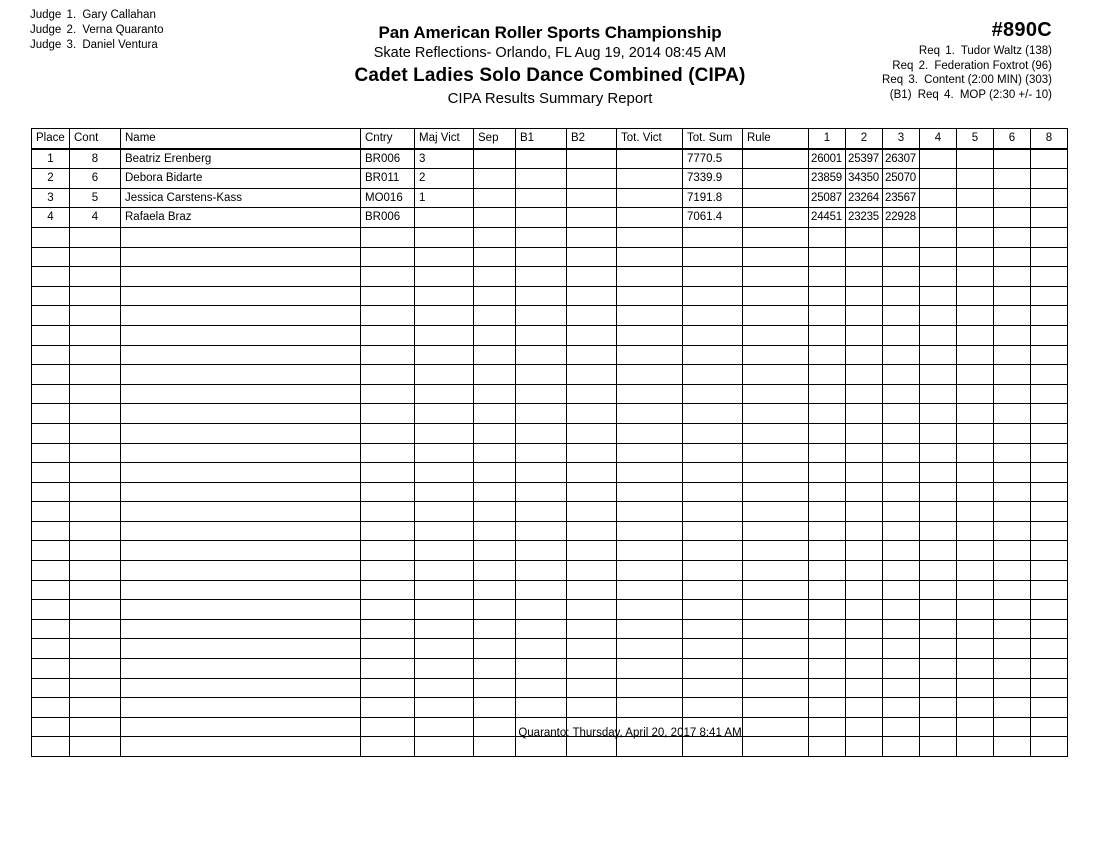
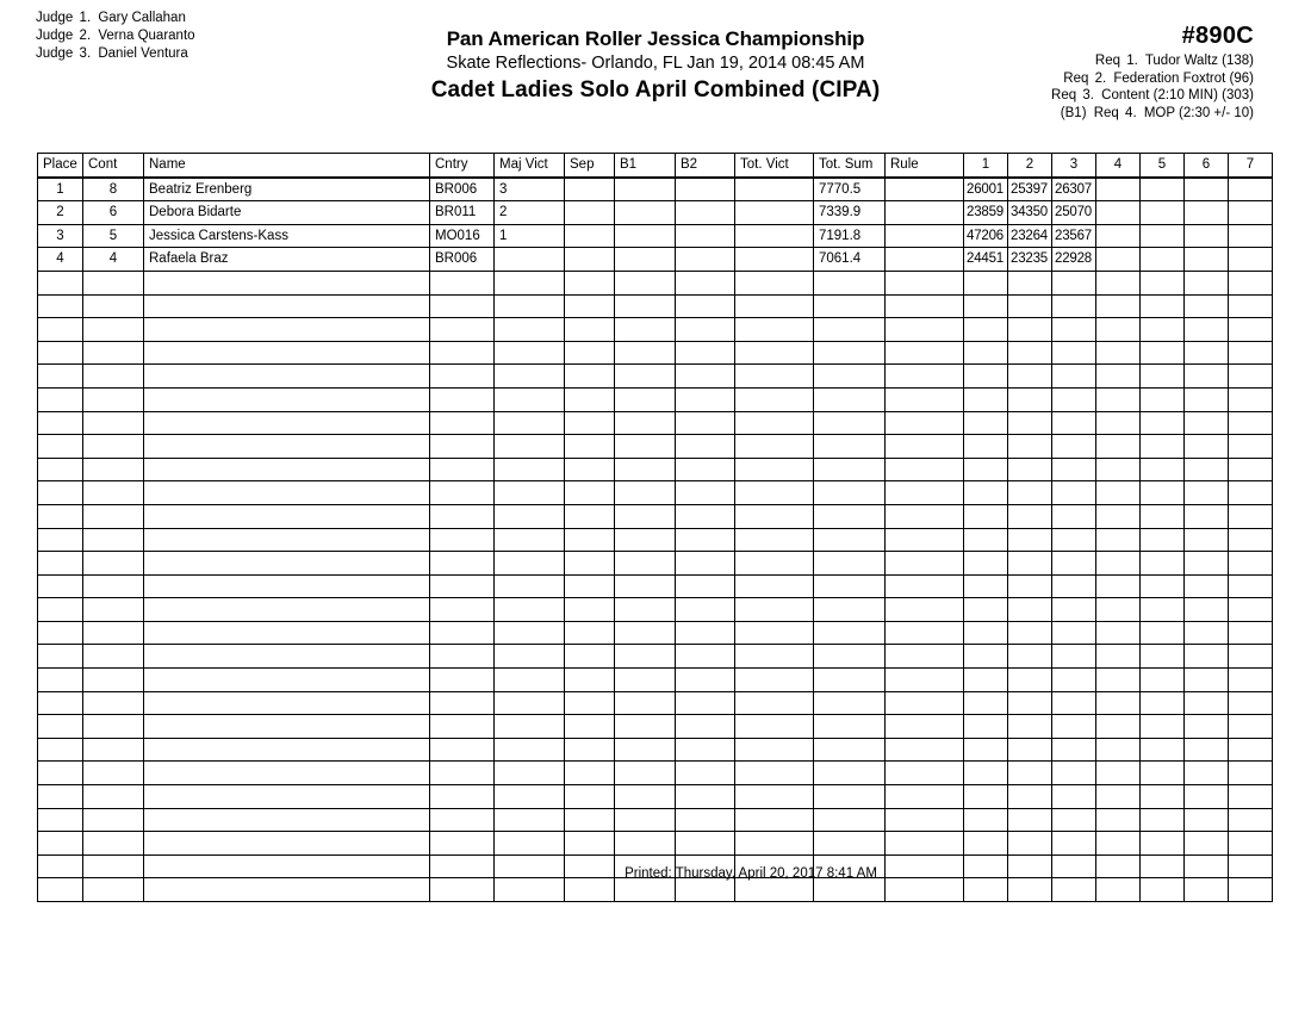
  Judge 1. Gary Callahan
  Judge 2. Verna Quaranto
  Judge 3. Daniel Ventura
- Pan American Roller Sports Championship
+ Pan American Roller Jessica Championship
- Skate Reflections- Orlando, FL Aug 19, 2014 08:45 AM
+ Skate Reflections- Orlando, FL Jan 19, 2014 08:45 AM
- Cadet Ladies Solo Dance Combined (CIPA)
+ Cadet Ladies Solo April Combined (CIPA)
- CIPA Results Summary Report
  #890C
  Req 1. Tudor Waltz (138)
  Req 2. Federation Foxtrot (96)
- Req 3. Content (2:00 MIN) (303)
+ Req 3. Content (2:10 MIN) (303)
  (B1) Req 4. MOP (2:30 +/- 10)
- Place	Cont	Name	Cntry	Maj Vict	Sep	B1	B2	Tot. Vict	Tot. Sum	Rule	1	2	3	4	5	6	8
+ Place	Cont	Name	Cntry	Maj Vict	Sep	B1	B2	Tot. Vict	Tot. Sum	Rule	1	2	3	4	5	6	7
  1	8	Beatriz Erenberg	BR006	3					7770.5		26001	25397	26307
  2	6	Debora Bidarte	BR011	2					7339.9		23859	34350	25070
- 3	5	Jessica Carstens-Kass	MO016	1					7191.8		25087	23264	23567
+ 3	5	Jessica Carstens-Kass	MO016	1					7191.8		47206	23264	23567
  4	4	Rafaela Braz	BR006						7061.4		24451	23235	22928
- Quaranto: Thursday, April 20, 2017 8:41 AM
+ Printed: Thursday, April 20, 2017 8:41 AM
